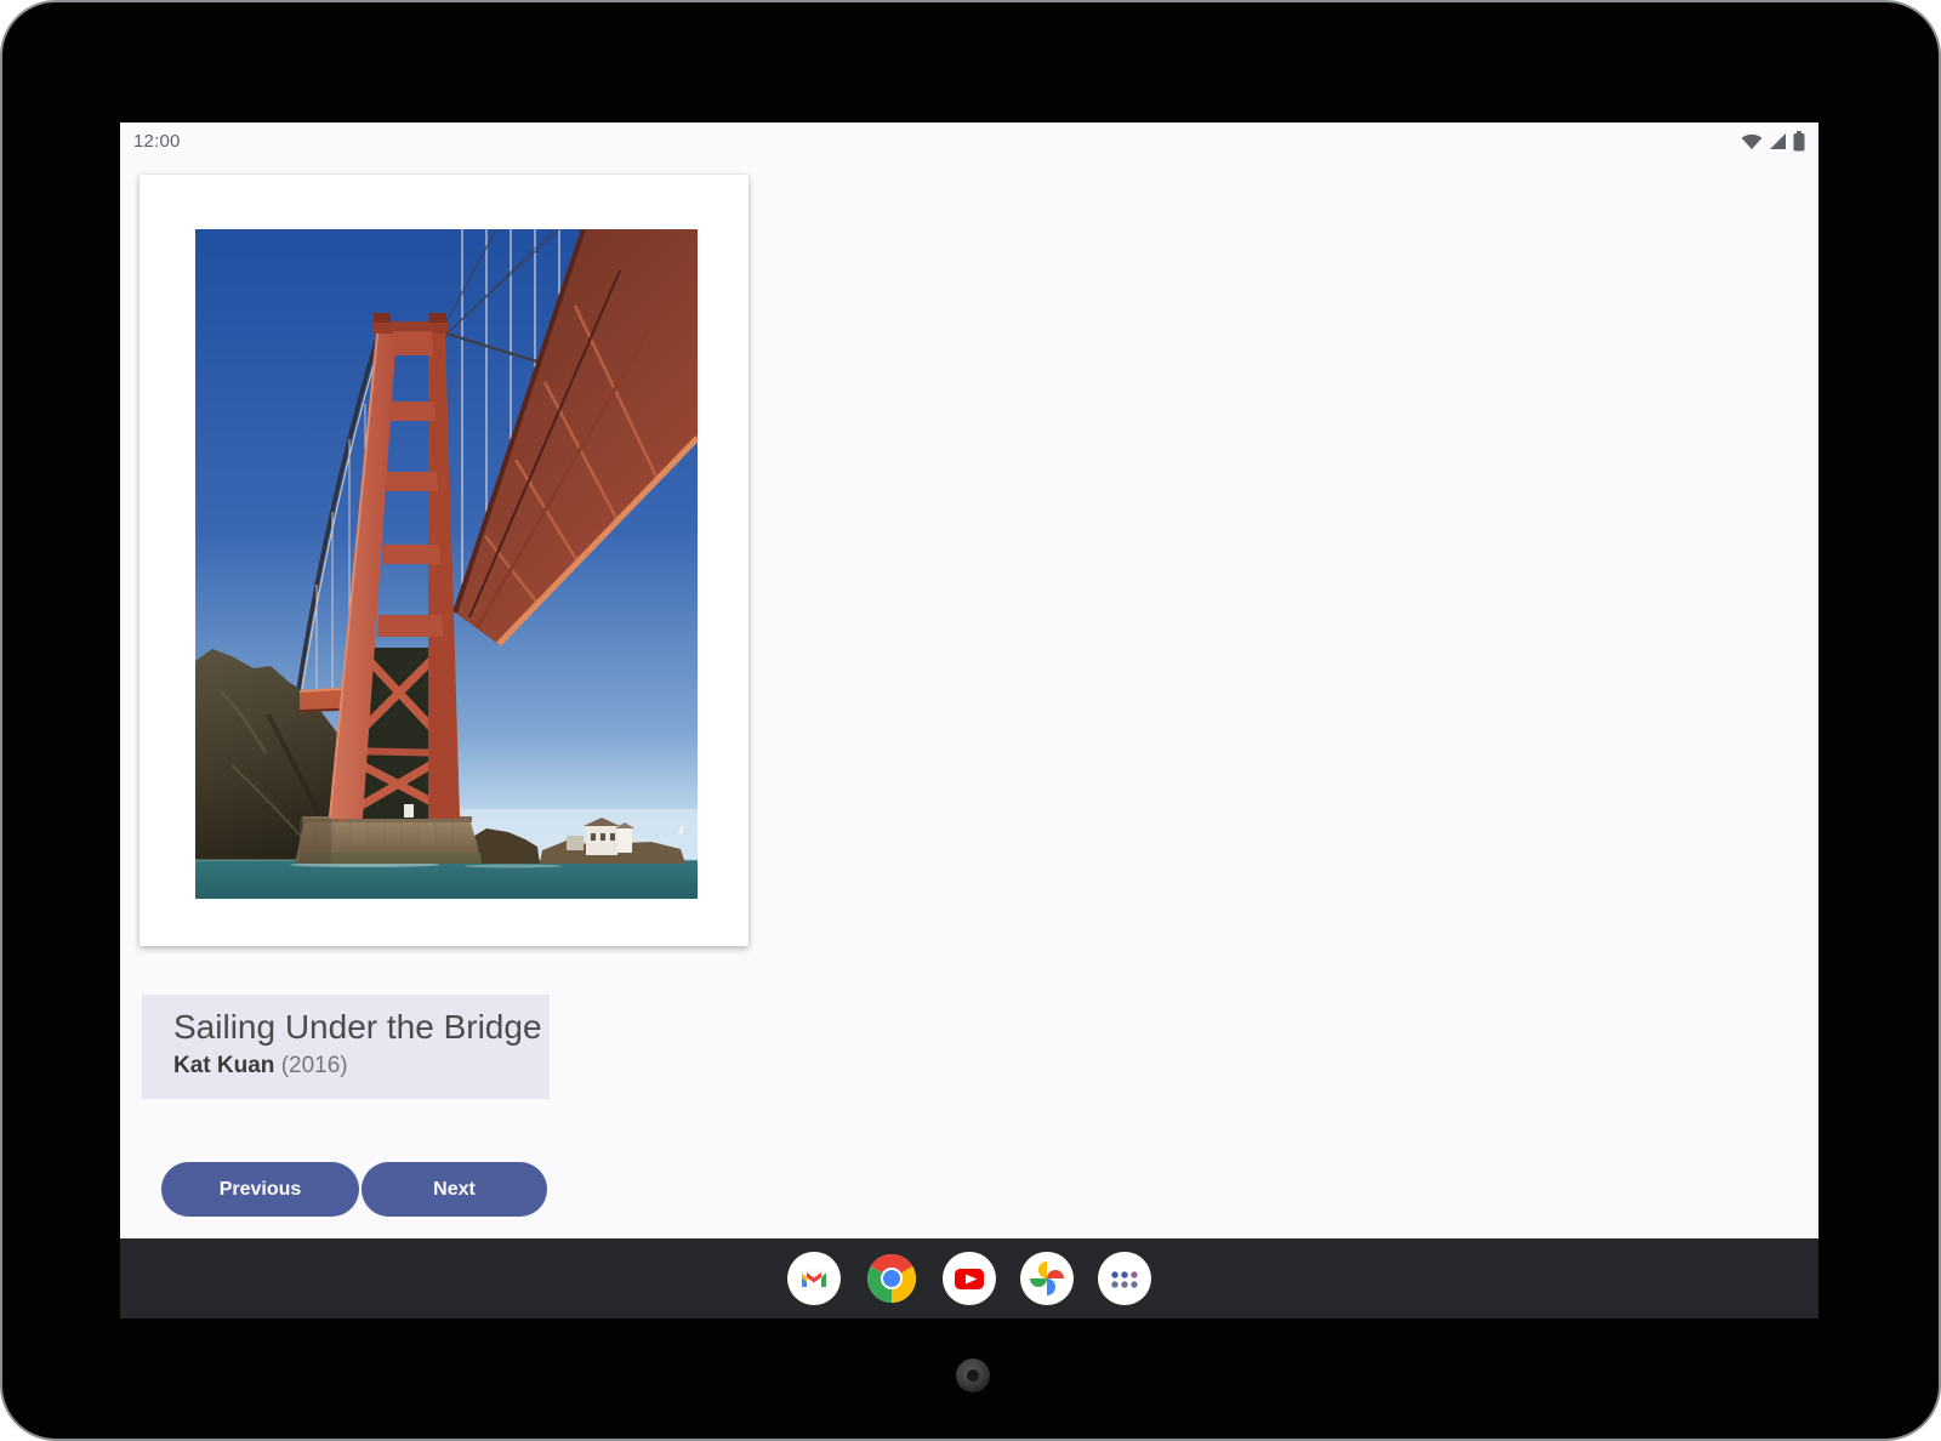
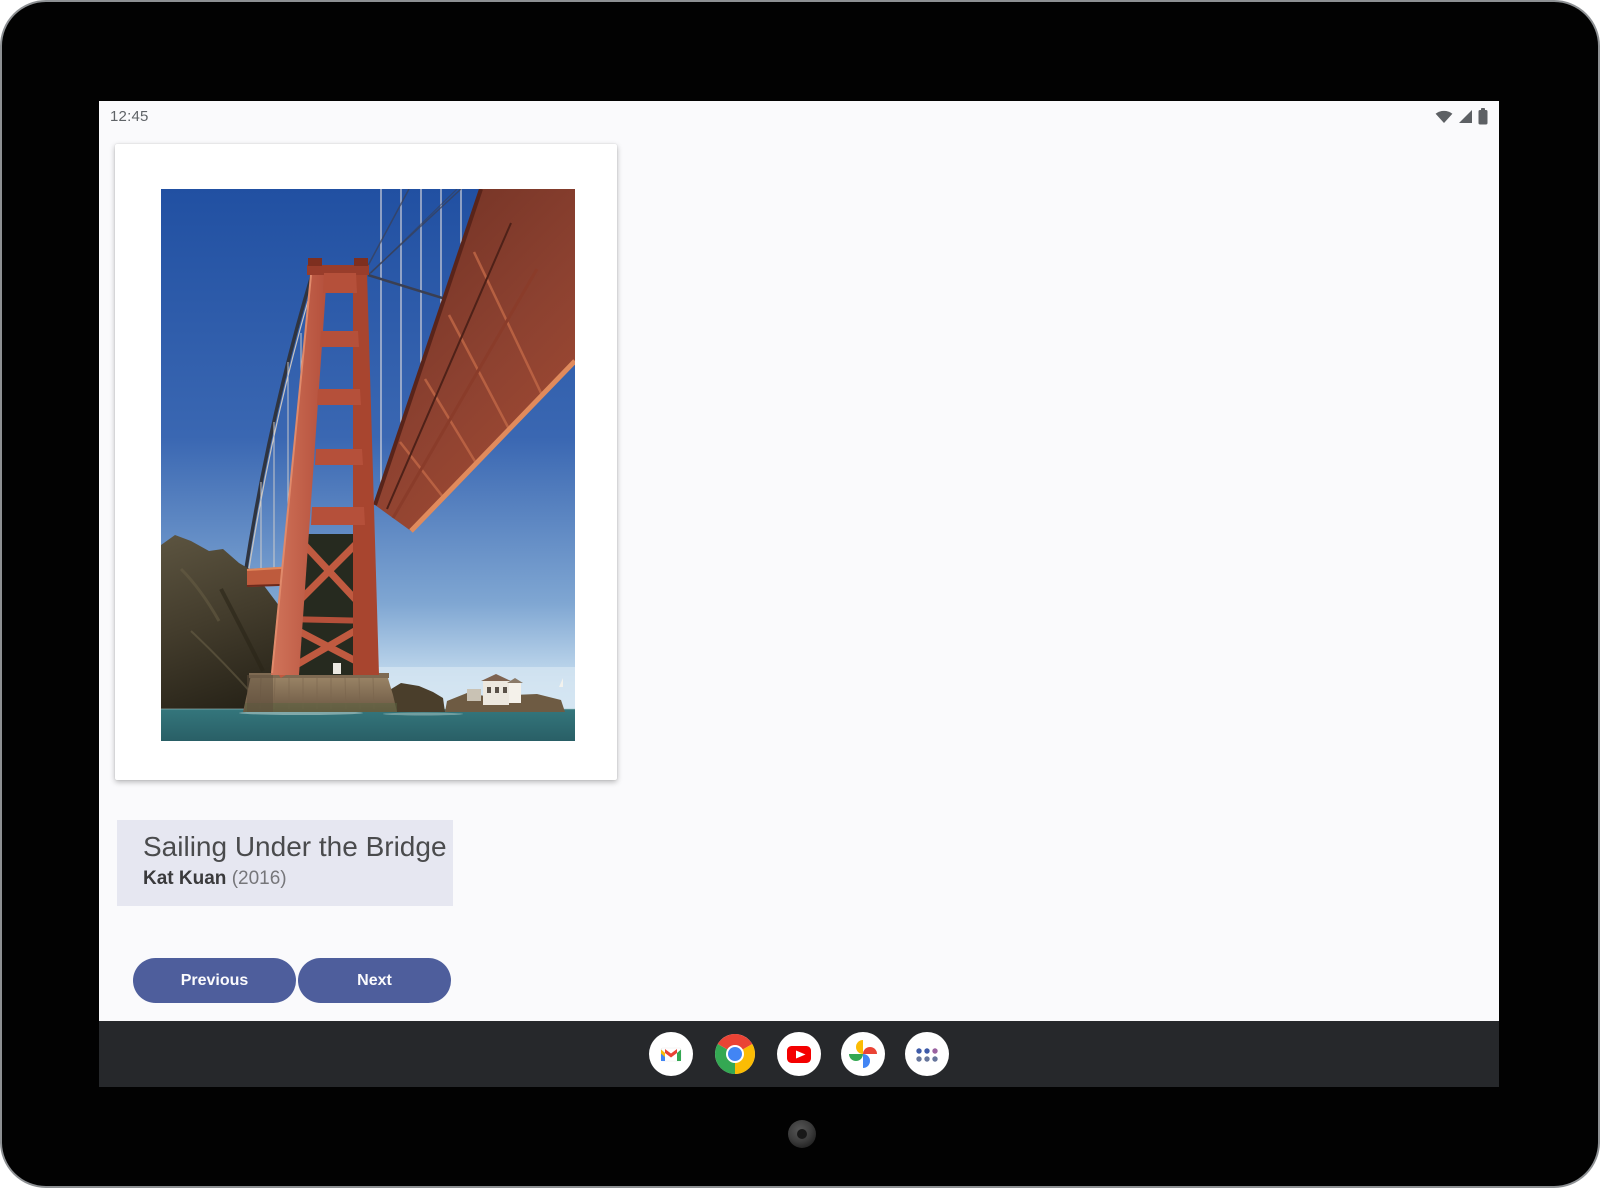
- 12:00
+ 12:45
  Sailing Under the Bridge
  Kat Kuan (2016)
  Previous
  Next
